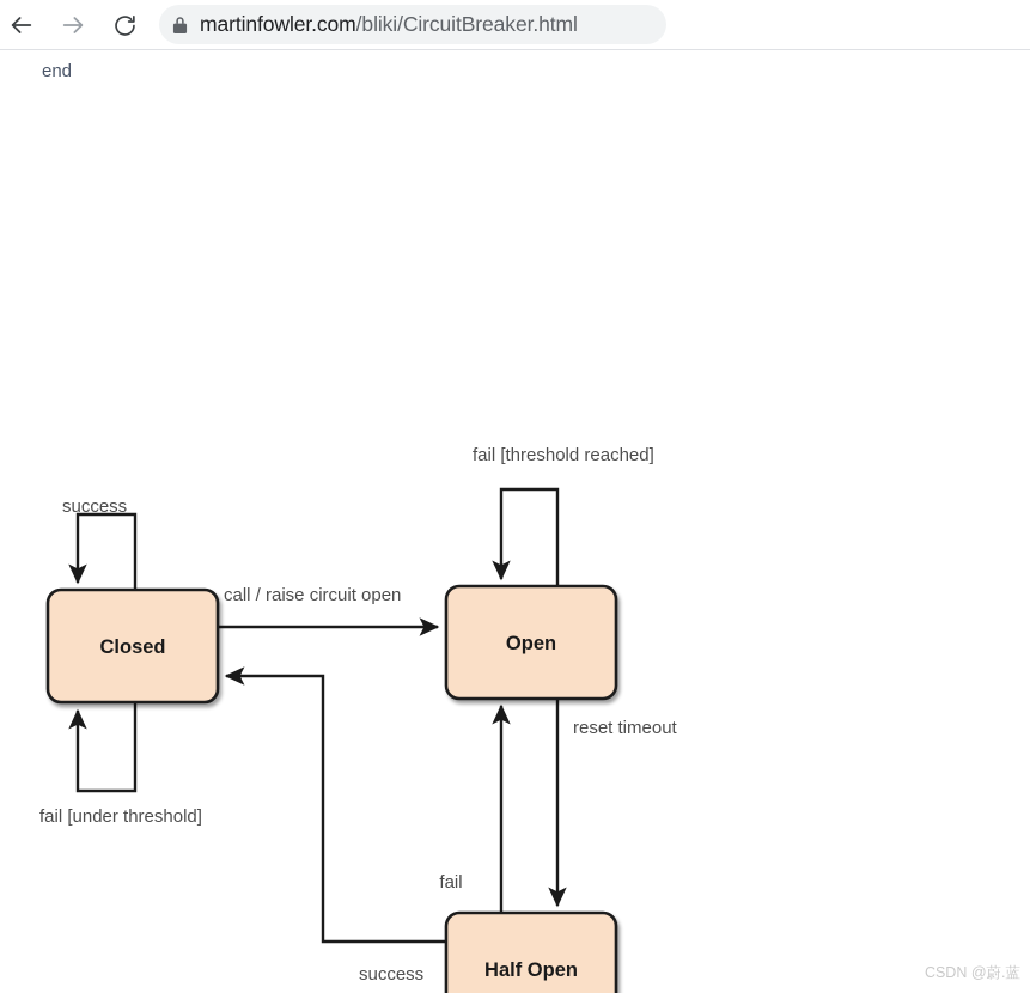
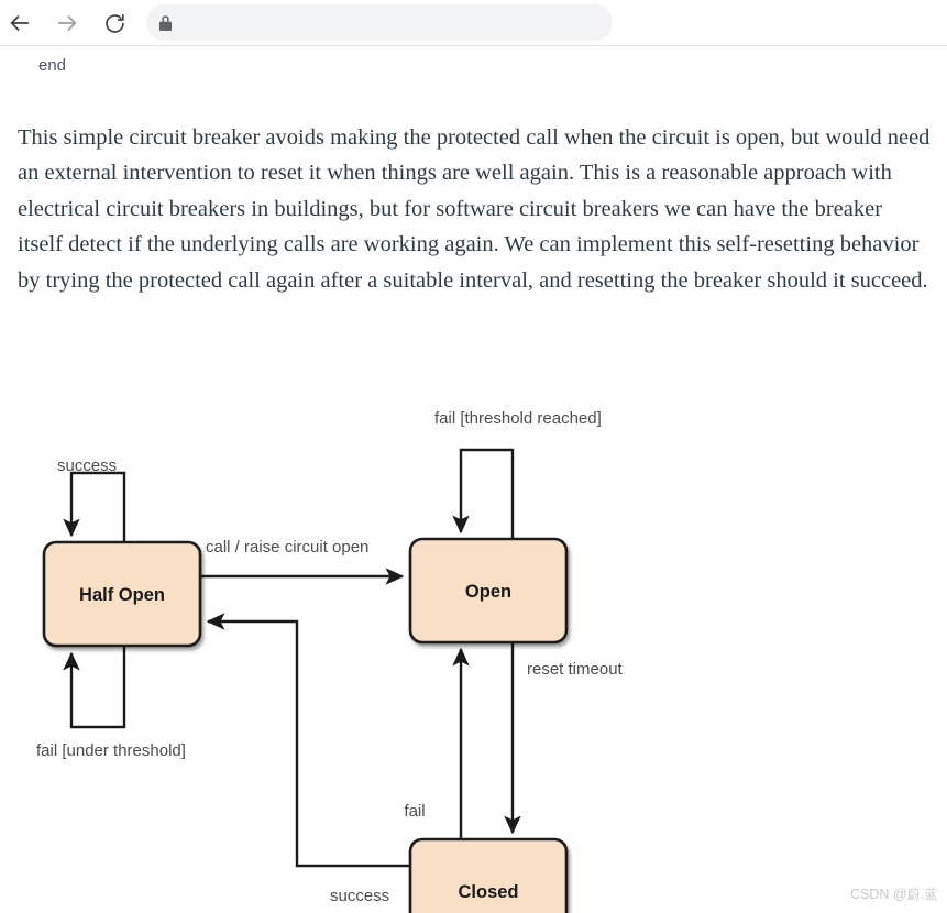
- martinfowler.com/bliki/CircuitBreaker.html
  end
+ This simple circuit breaker avoids making the protected call when the circuit is open, but would need an external intervention to reset it when things are well again. This is a reasonable approach with electrical circuit breakers in buildings, but for software circuit breakers we can have the breaker itself detect if the underlying calls are working again. We can implement this self-resetting behavior by trying the protected call again after a suitable interval, and resetting the breaker should it succeed.
- Closed
+ Half Open
  Open
- Half Open
+ Closed
  success
  call / raise circuit open
  fail [under threshold]
  fail [threshold reached]
  reset timeout
  fail
  success
  CSDN @蔚.蓝
